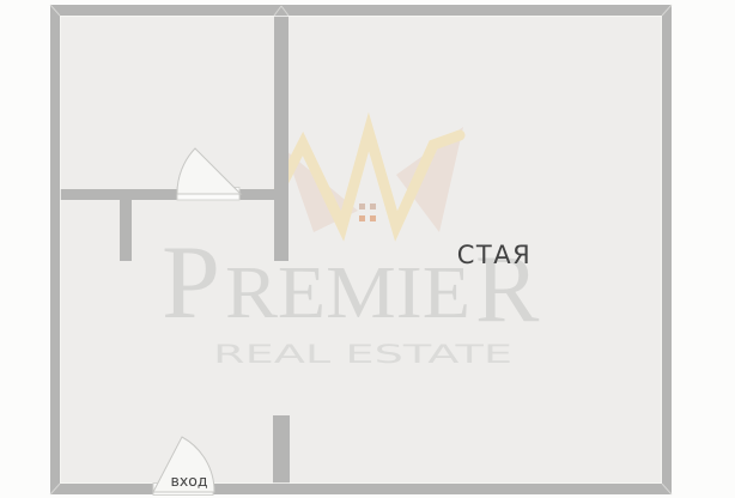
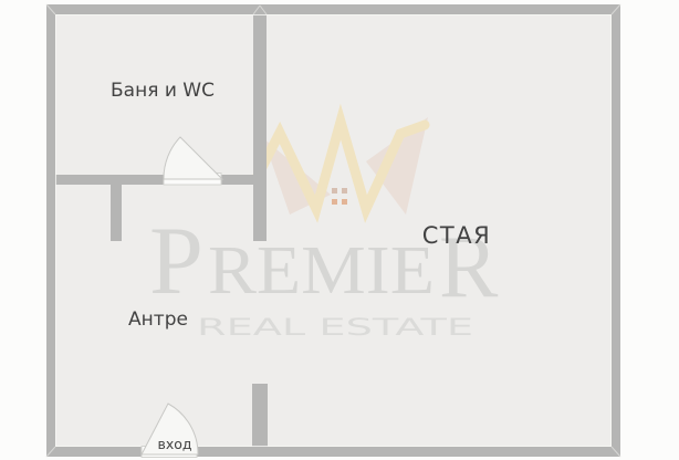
  P REMIE R
+ Баня и WC
+ Антре
  СТАЯ
  вход
